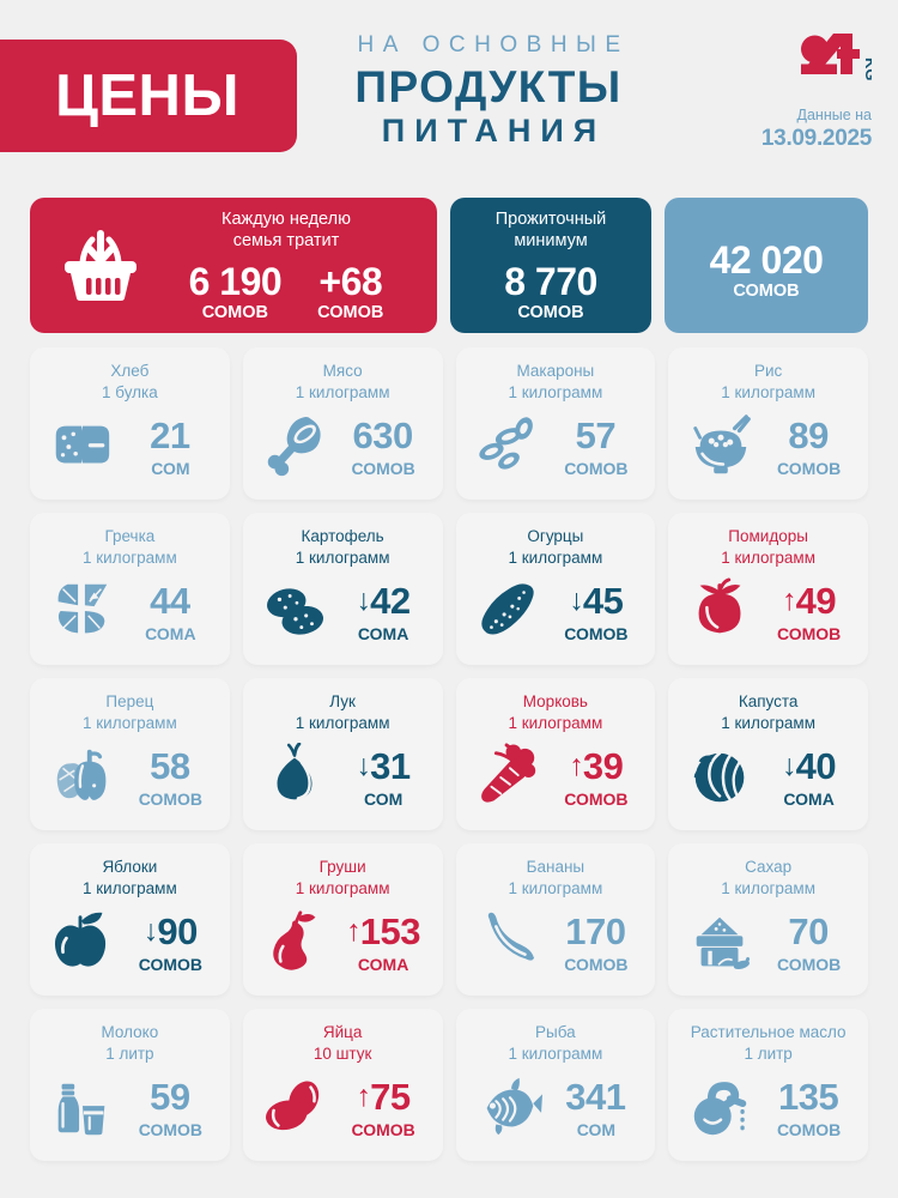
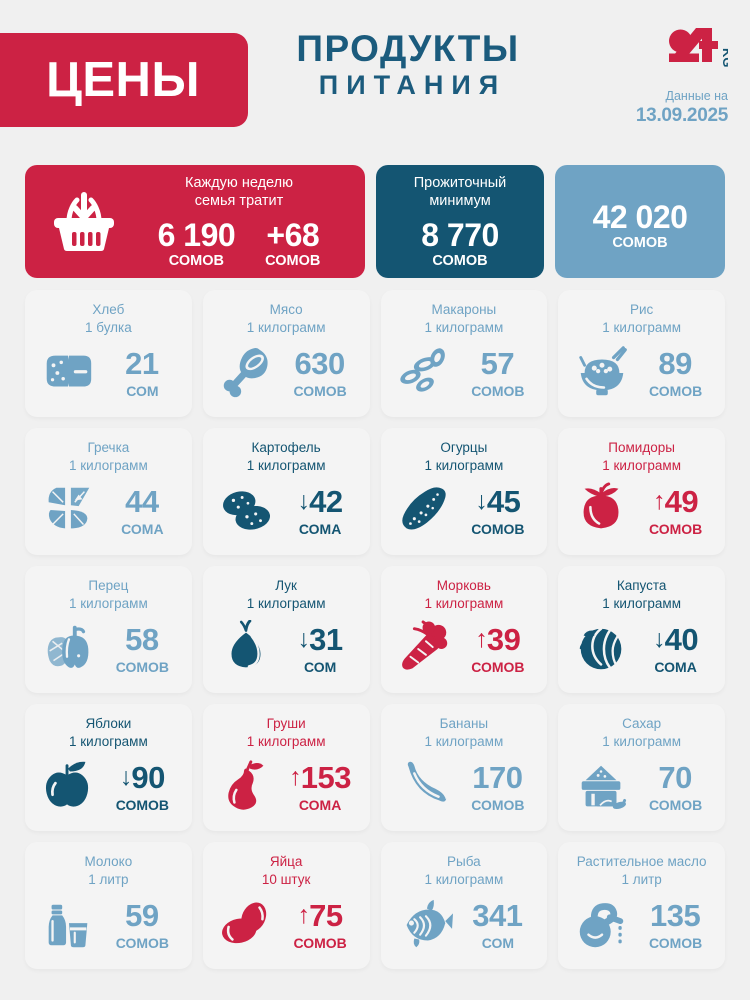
  ЦЕНЫ
- НА ОСНОВНЫЕ
  ПРОДУКТЫ
  ПИТАНИЯ
  Данные на
  13.09.2025
  Каждую неделю
  семья тратит
  6 190
  СОМОВ
  +68
  СОМОВ
  Прожиточный
  минимум
  8 770
  СОМОВ
  42 020
  СОМОВ
  Хлеб
  1 булка
  21
  СОМ
  Мясо
  1 килограмм
  630
  СОМОВ
  Макароны
  1 килограмм
  57
  СОМОВ
  Рис
  1 килограмм
  89
  СОМОВ
  Гречка
  1 килограмм
  44
  СОМА
  Картофель
  1 килограмм
  ↓
  42
  СОМА
  Огурцы
  1 килограмм
  ↓
  45
  СОМОВ
  Помидоры
  1 килограмм
  ↑
  49
  СОМОВ
  Перец
  1 килограмм
  58
  СОМОВ
  Лук
  1 килограмм
  ↓
  31
  СОМ
  Морковь
  1 килограмм
  ↑
  39
  СОМОВ
  Капуста
  1 килограмм
  ↓
  40
  СОМА
  Яблоки
  1 килограмм
  ↓
  90
  СОМОВ
  Груши
  1 килограмм
  ↑
  153
  СОМА
  Бананы
  1 килограмм
  170
  СОМОВ
  Сахар
  1 килограмм
  70
  СОМОВ
  Молоко
  1 литр
  59
  СОМОВ
  Яйца
  10 штук
  ↑
  75
  СОМОВ
  Рыба
  1 килограмм
  341
  СОМ
  Растительное масло
  1 литр
  135
  СОМОВ
